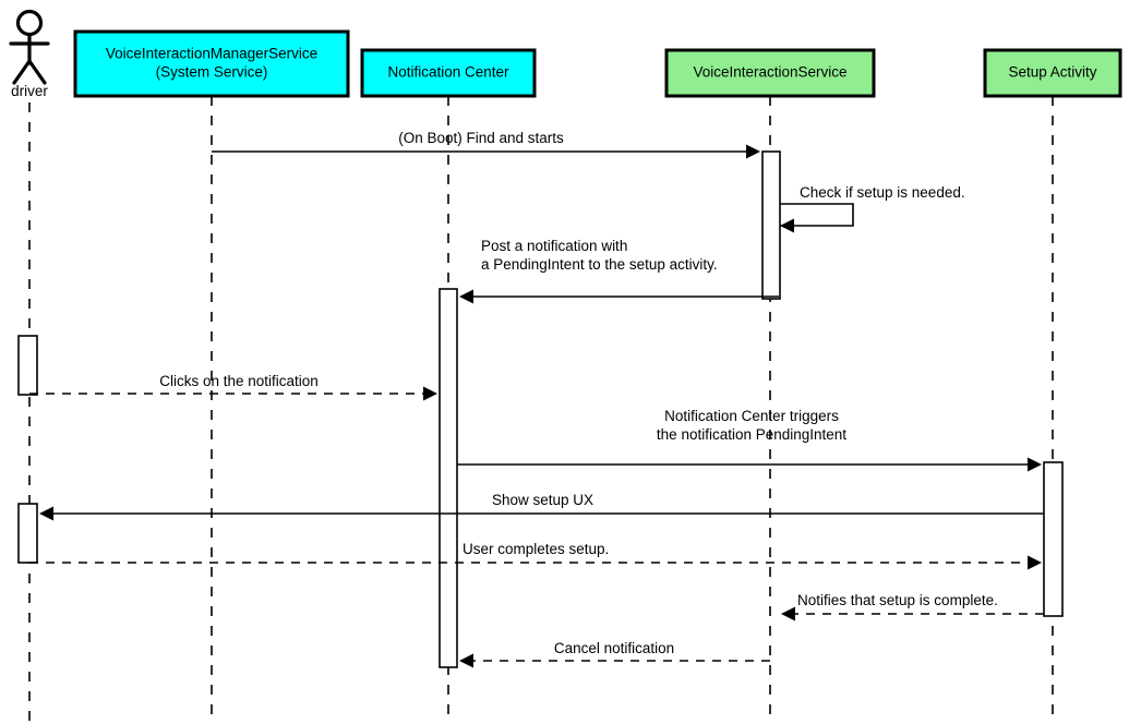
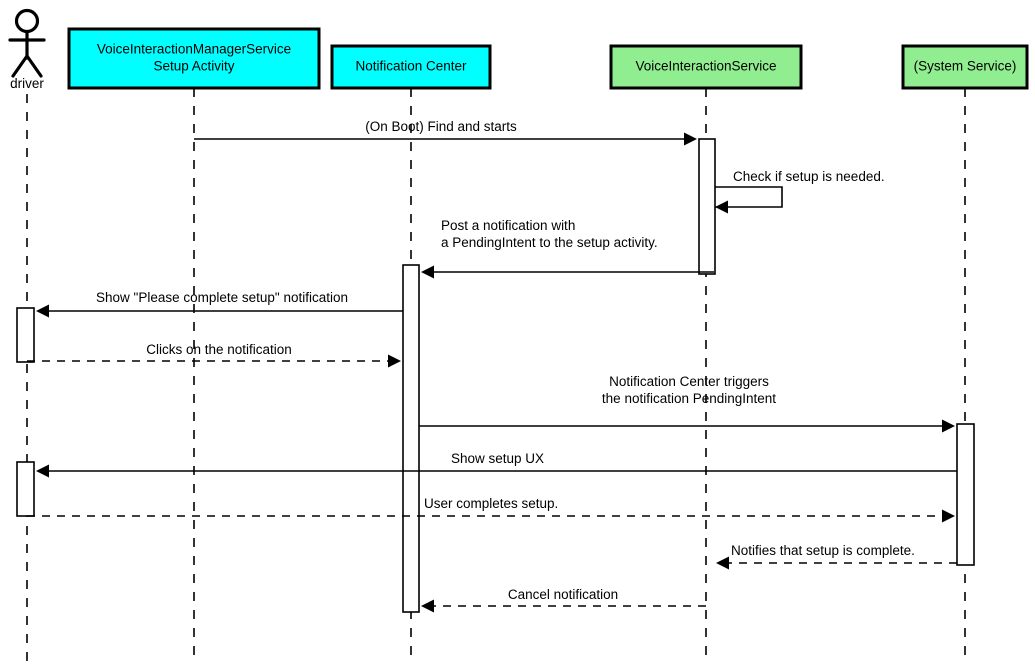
  driver
  VoiceInteractionManagerService
- (System Service)
+ Setup Activity
  Notification Center
  VoiceInteractionService
- Setup Activity
+ (System Service)
  (On Boot) Find and starts
  Check if setup is needed.
  Post a notification with
  a PendingIntent to the setup activity.
+ Show "Please complete setup" notification
  Clicks on the notification
  Notification Center triggers
  the notification PendingIntent
  Show setup UX
  User completes setup.
  Notifies that setup is complete.
  Cancel notification
